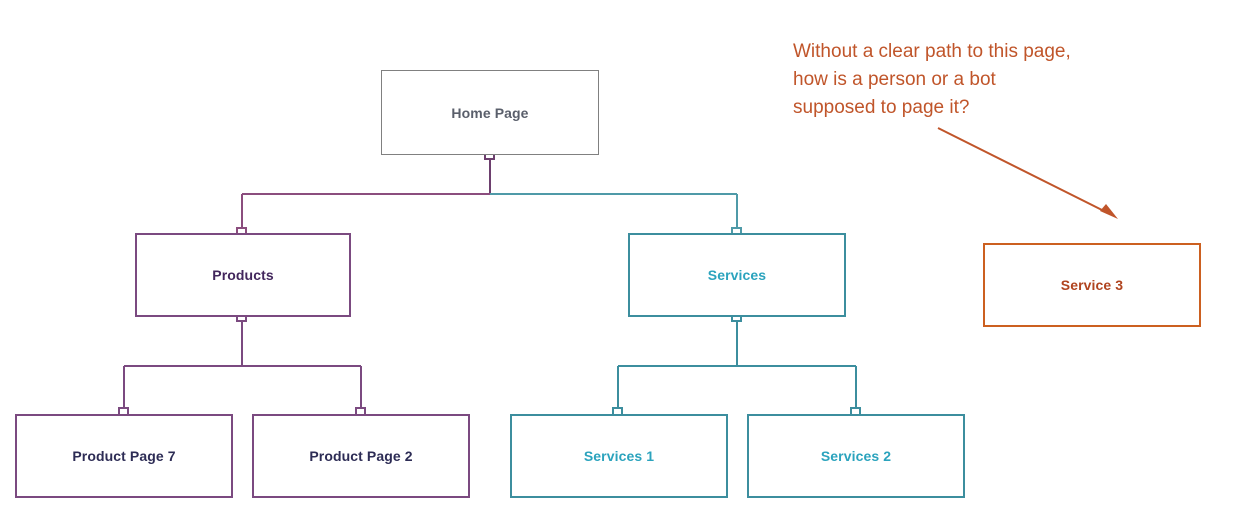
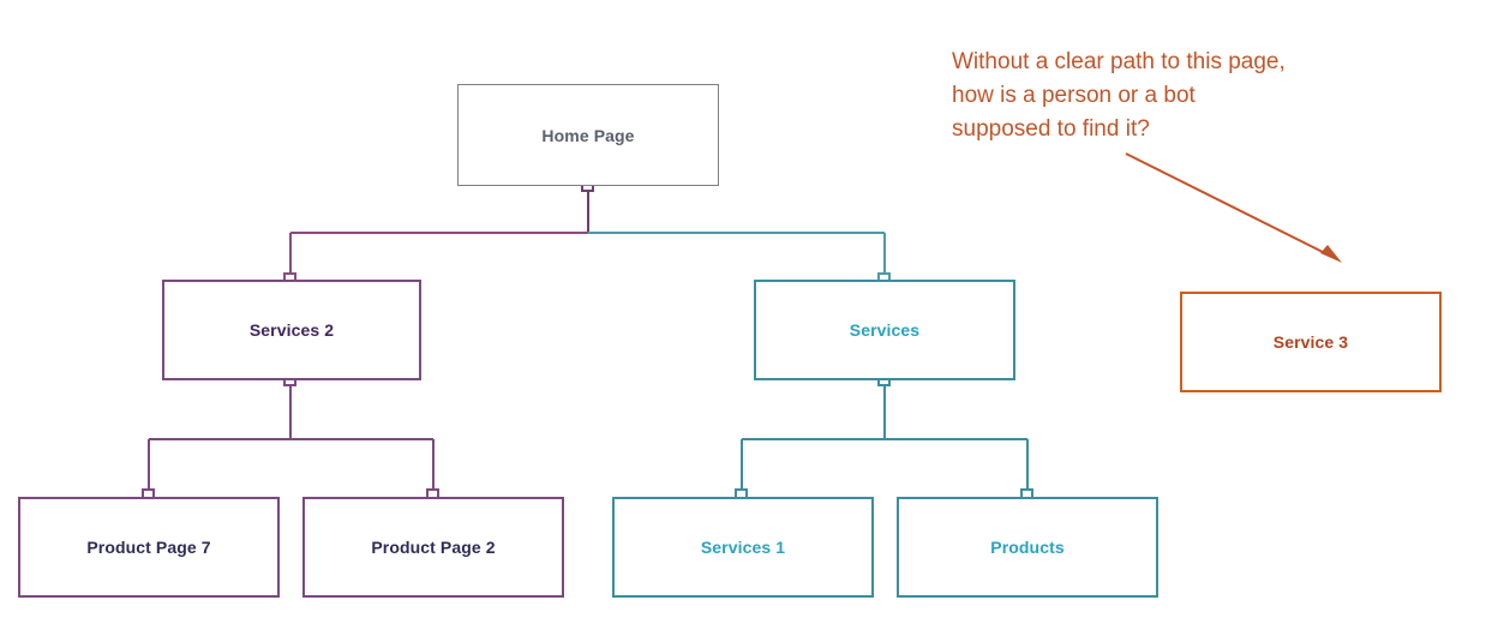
  Home Page
- Products
+ Services 2
  Services
  Product Page 7
  Product Page 2
  Services 1
- Services 2
+ Products
  Service 3
- Without a clear path to this page, how is a person or a bot supposed to page it?
+ Without a clear path to this page, how is a person or a bot supposed to find it?
